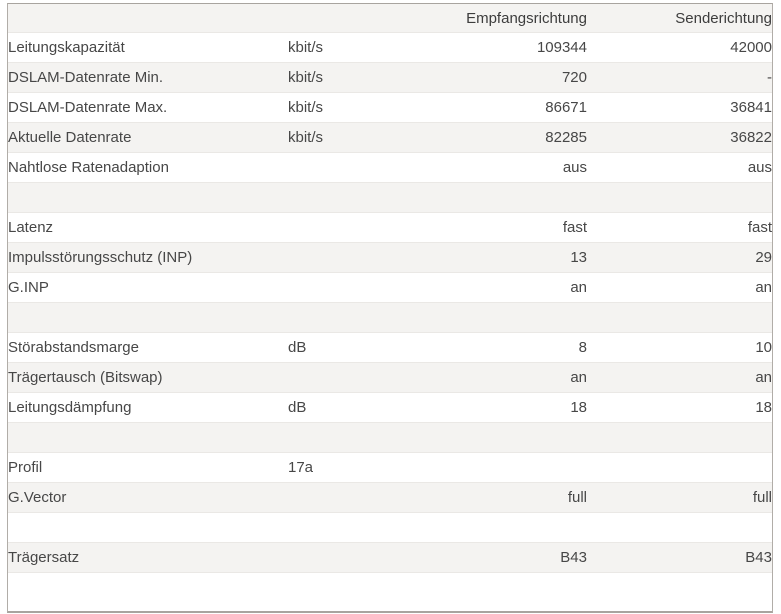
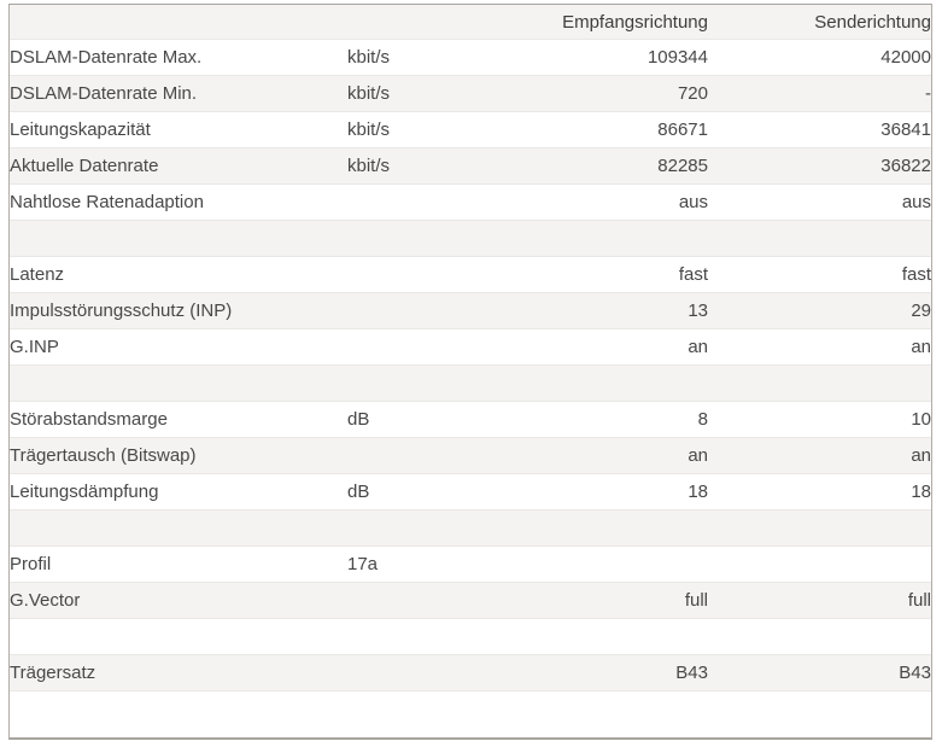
  		Empfangsrichtung	Senderichtung
- Leitungskapazität	kbit/s	109344	42000
+ DSLAM-Datenrate Max.	kbit/s	109344	42000
  DSLAM-Datenrate Min.	kbit/s	720	-
- DSLAM-Datenrate Max.	kbit/s	86671	36841
+ Leitungskapazität	kbit/s	86671	36841
  Aktuelle Datenrate	kbit/s	82285	36822
  Nahtlose Ratenadaption		aus	aus
  Latenz		fast	fast
  Impulsstörungsschutz (INP)		13	29
  G.INP		an	an
  Störabstandsmarge	dB	8	10
  Trägertausch (Bitswap)		an	an
  Leitungsdämpfung	dB	18	18
  Profil	17a
  G.Vector		full	full
  Trägersatz		B43	B43
